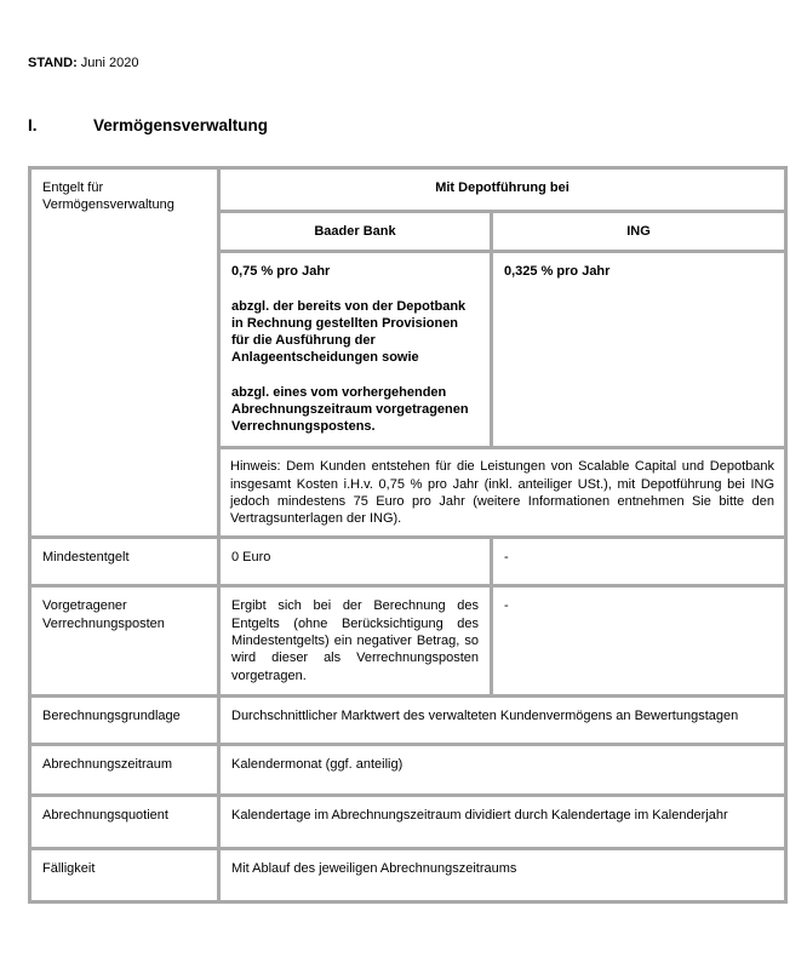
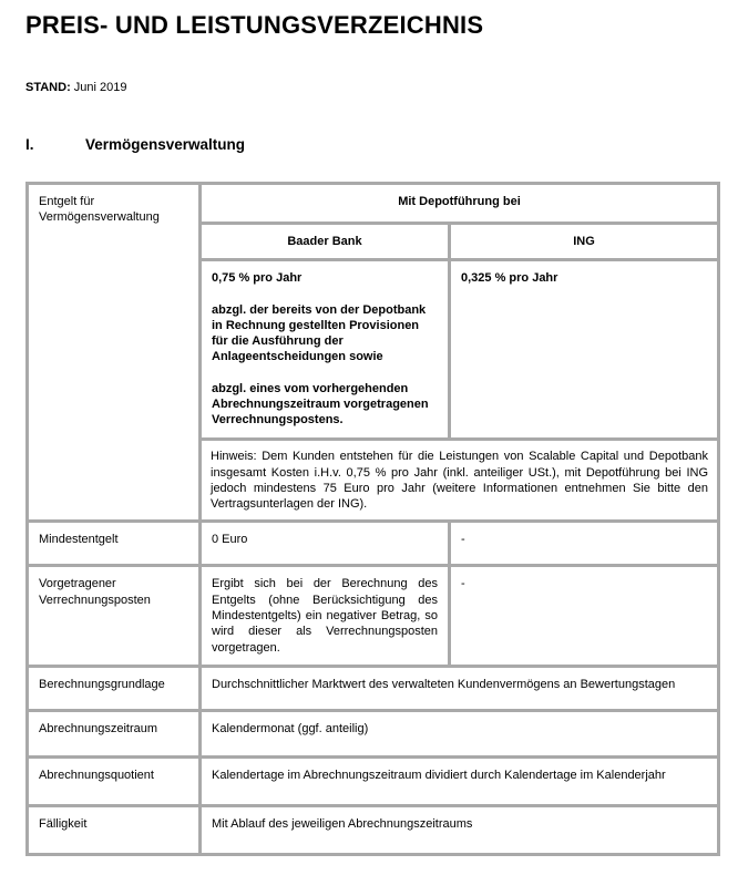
+ PREIS- UND LEISTUNGSVERZEICHNIS
- STAND: Juni 2020
+ STAND: Juni 2019
  I.
  Vermögensverwaltung
  Entgelt für Vermögensverwaltung	Mit Depotführung bei
  Baader Bank	ING
  0,75 % pro Jahr abzgl. der bereits von der Depotbank in Rechnung gestellten Provisionen für die Ausführung der Anlageentscheidungen sowie abzgl. eines vom vorhergehenden Abrechnungszeitraum vorgetragenen Verrechnungspostens.	0,325 % pro Jahr
  Hinweis: Dem Kunden entstehen für die Leistungen von Scalable Capital und Depotbank insgesamt Kosten i.H.v. 0,75 % pro Jahr (inkl. anteiliger USt.), mit Depotführung bei ING jedoch mindestens 75 Euro pro Jahr (weitere Informationen entnehmen Sie bitte den Vertragsunterlagen der ING).
  Mindestentgelt	0 Euro	-
  Vorgetragener Verrechnungsposten	Ergibt sich bei der Berechnung des Entgelts (ohne Berücksichtigung des Mindestentgelts) ein negativer Betrag, so wird dieser als Verrechnungsposten vorgetragen.	-
  Berechnungsgrundlage	Durchschnittlicher Marktwert des verwalteten Kundenvermögens an Bewertungstagen
  Abrechnungszeitraum	Kalendermonat (ggf. anteilig)
  Abrechnungsquotient	Kalendertage im Abrechnungszeitraum dividiert durch Kalendertage im Kalenderjahr
  Fälligkeit	Mit Ablauf des jeweiligen Abrechnungszeitraums
